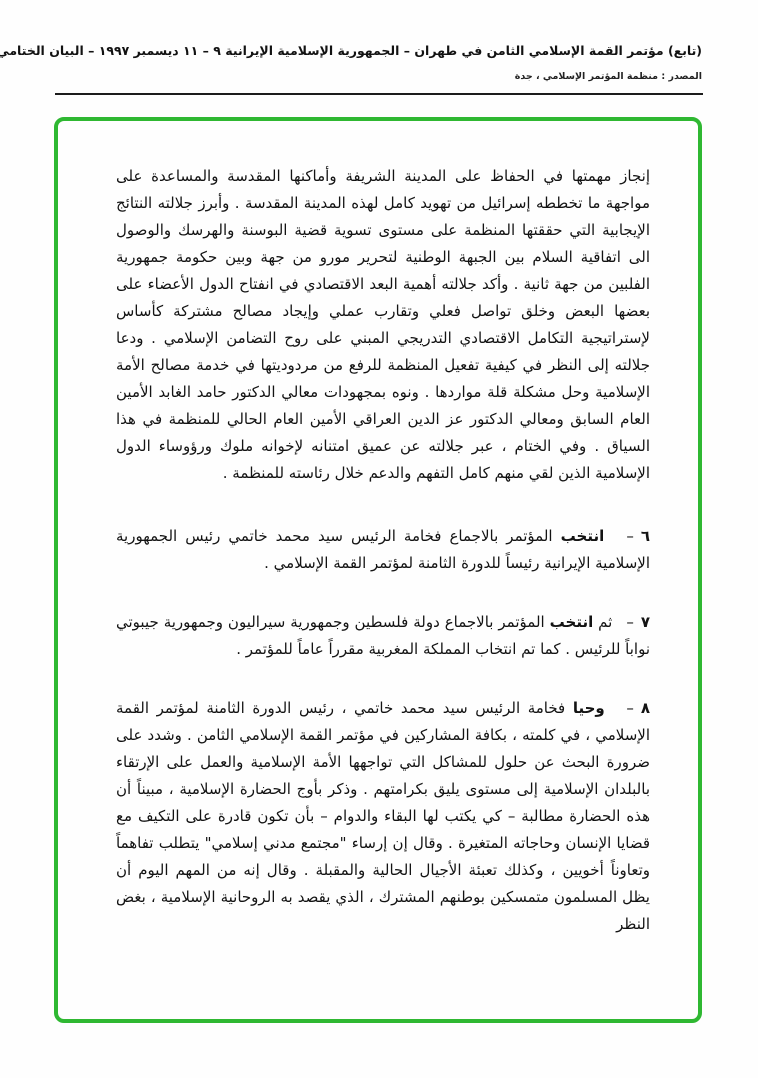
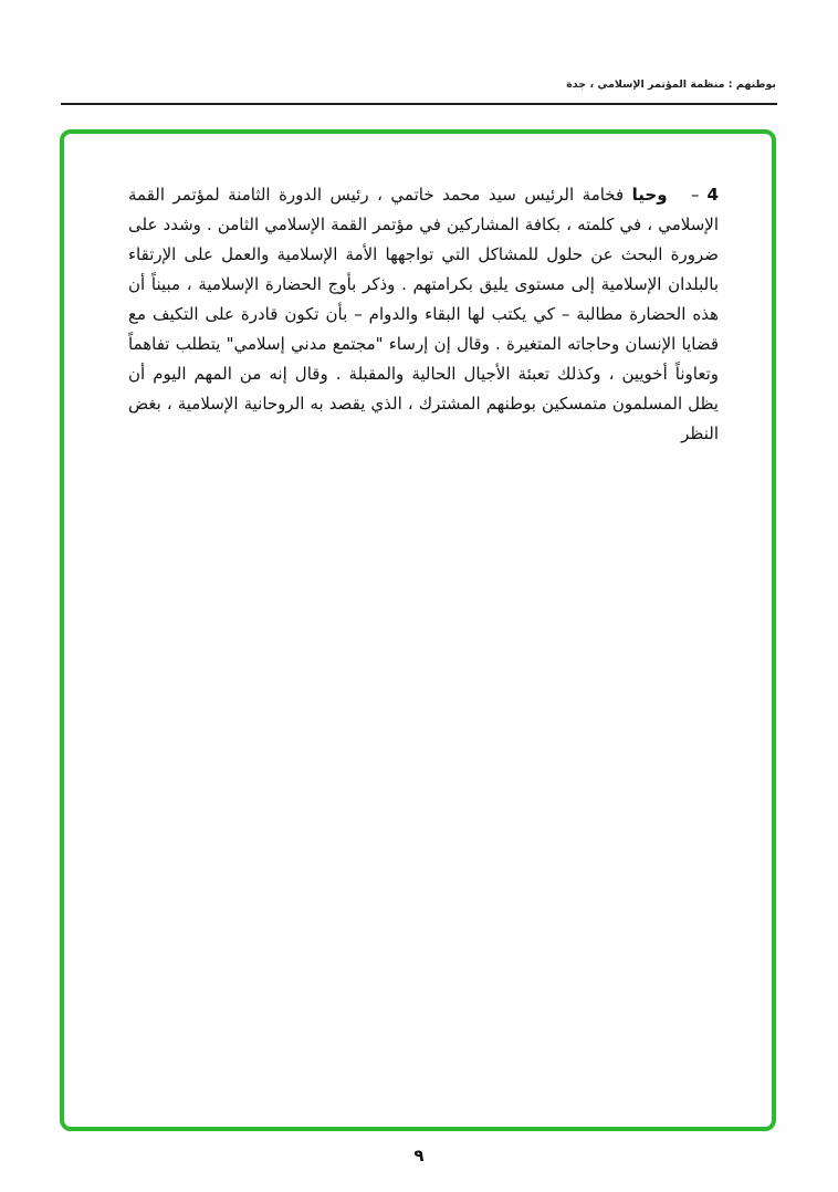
- (تابع) مؤتمر القمة الإسلامي الثامن في طهران – الجمهورية الإسلامية الإيرانية ٩ – ١١ ديسمبر ١٩٩٧ – البيان الختامي
- المصدر : منظمة المؤتمر الإسلامي ، جدة
+ بوطنهم : منظمة المؤتمر الإسلامي ، جدة
- إنجاز مهمتها في الحفاظ على المدينة الشريفة وأماكنها المقدسة والمساعدة على مواجهة ما تخططه إسرائيل من تهويد كامل لهذه المدينة المقدسة . وأبرز جلالته النتائج الإيجابية التي حققتها المنظمة على مستوى تسوية قضية البوسنة والهرسك والوصول الى اتفاقية السلام بين الجبهة الوطنية لتحرير مورو من جهة وبين حكومة جمهورية الفلبين من جهة ثانية . وأكد جلالته أهمية البعد الاقتصادي في انفتاح الدول الأعضاء على بعضها البعض وخلق تواصل فعلي وتقارب عملي وإيجاد مصالح مشتركة كأساس لإستراتيجية التكامل الاقتصادي التدريجي المبني على روح التضامن الإسلامي . ودعا جلالته إلى النظر في كيفية تفعيل المنظمة للرفع من مردوديتها في خدمة مصالح الأمة الإسلامية وحل مشكلة قلة مواردها . ونوه بمجهودات معالي الدكتور حامد الغابد الأمين العام السابق ومعالي الدكتور عز الدين العراقي الأمين العام الحالي للمنظمة في هذا السياق . وفي الختام ، عبر جلالته عن عميق امتنانه لإخوانه ملوك ورؤوساء الدول الإسلامية الذين لقي منهم كامل التفهم والدعم خلال رئاسته للمنظمة .
- ٦– انتخب المؤتمر بالاجماع فخامة الرئيس سيد محمد خاتمي رئيس الجمهورية الإسلامية الإيرانية رئيساً للدورة الثامنة لمؤتمر القمة الإسلامي .
- ٧–ثم انتخب المؤتمر بالاجماع دولة فلسطين وجمهورية سيراليون وجمهورية جيبوتي نواباً للرئيس . كما تم انتخاب المملكة المغربية مقرراً عاماً للمؤتمر .
- ٨– وحيا فخامة الرئيس سيد محمد خاتمي ، رئيس الدورة الثامنة لمؤتمر القمة الإسلامي ، في كلمته ، بكافة المشاركين في مؤتمر القمة الإسلامي الثامن . وشدد على ضرورة البحث عن حلول للمشاكل التي تواجهها الأمة الإسلامية والعمل على الإرتقاء بالبلدان الإسلامية إلى مستوى يليق بكرامتهم . وذكر بأوج الحضارة الإسلامية ، مبيناً أن هذه الحضارة مطالبة – كي يكتب لها البقاء والدوام – بأن تكون قادرة على التكيف مع قضايا الإنسان وحاجاته المتغيرة . وقال إن إرساء "مجتمع مدني إسلامي" يتطلب تفاهماً وتعاوناً أخويين ، وكذلك تعبئة الأجيال الحالية والمقبلة . وقال إنه من المهم اليوم أن يظل المسلمون متمسكين بوطنهم المشترك ، الذي يقصد به الروحانية الإسلامية ، بغض النظر
+ 4– وحيا فخامة الرئيس سيد محمد خاتمي ، رئيس الدورة الثامنة لمؤتمر القمة الإسلامي ، في كلمته ، بكافة المشاركين في مؤتمر القمة الإسلامي الثامن . وشدد على ضرورة البحث عن حلول للمشاكل التي تواجهها الأمة الإسلامية والعمل على الإرتقاء بالبلدان الإسلامية إلى مستوى يليق بكرامتهم . وذكر بأوج الحضارة الإسلامية ، مبيناً أن هذه الحضارة مطالبة – كي يكتب لها البقاء والدوام – بأن تكون قادرة على التكيف مع قضايا الإنسان وحاجاته المتغيرة . وقال إن إرساء "مجتمع مدني إسلامي" يتطلب تفاهماً وتعاوناً أخويين ، وكذلك تعبئة الأجيال الحالية والمقبلة . وقال إنه من المهم اليوم أن يظل المسلمون متمسكين بوطنهم المشترك ، الذي يقصد به الروحانية الإسلامية ، بغض النظر
+ ٩
